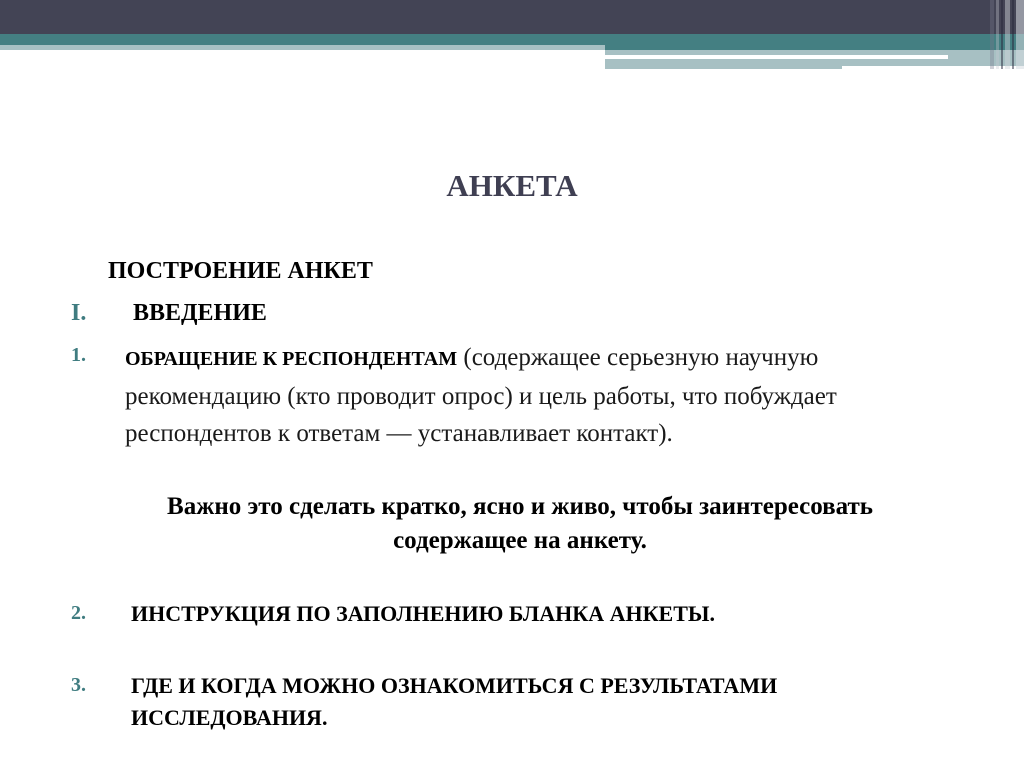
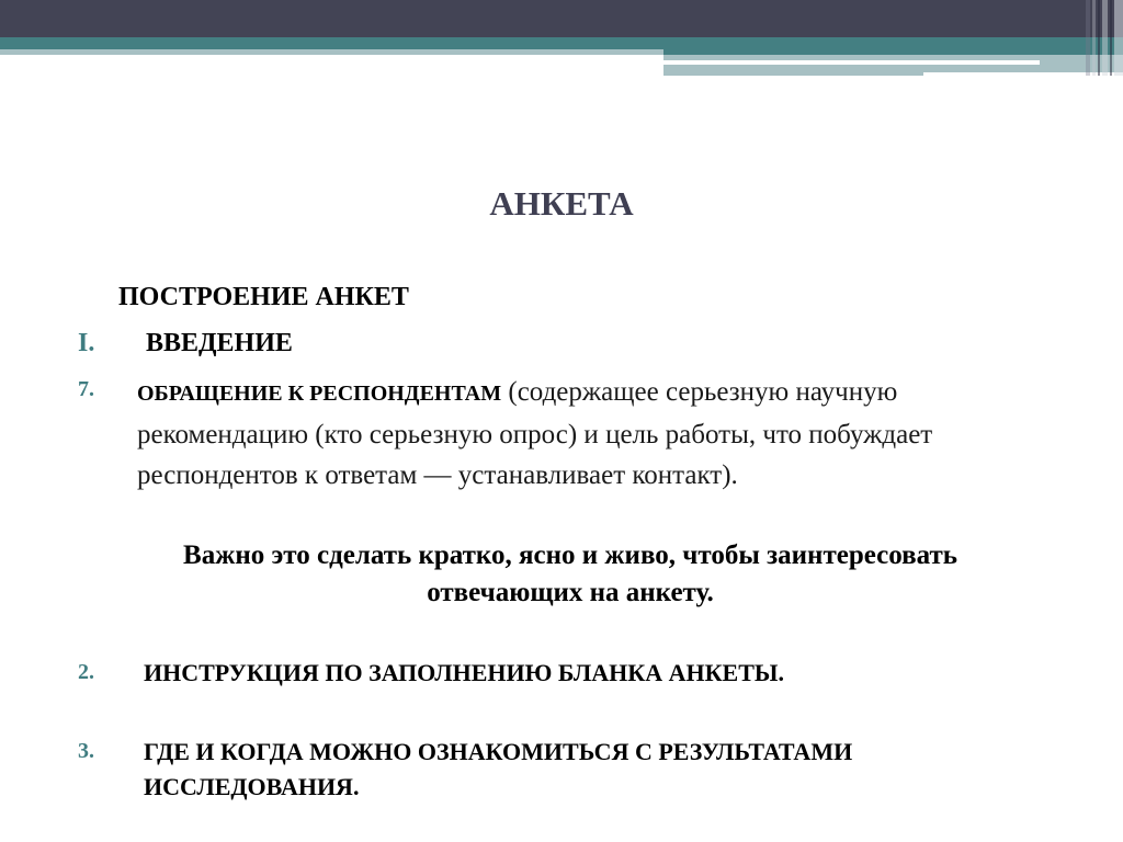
  АНКЕТА
  ПОСТРОЕНИЕ АНКЕТ
  I.
  ВВЕДЕНИЕ
- 1.
+ 7.
- ОБРАЩЕНИЕ К РЕСПОНДЕНТАМ (содержащее серьезную научную рекомендацию (кто проводит опрос) и цель работы, что побуждает респондентов к ответам — устанавливает контакт).
+ ОБРАЩЕНИЕ К РЕСПОНДЕНТАМ (содержащее серьезную научную рекомендацию (кто серьезную опрос) и цель работы, что побуждает респондентов к ответам — устанавливает контакт).
- Важно это сделать кратко, ясно и живо, чтобы заинтересовать содержащее на анкету.
+ Важно это сделать кратко, ясно и живо, чтобы заинтересовать отвечающих на анкету.
  2.
  ИНСТРУКЦИЯ ПО ЗАПОЛНЕНИЮ БЛАНКА АНКЕТЫ.
  3.
  ГДЕ И КОГДА МОЖНО ОЗНАКОМИТЬСЯ С РЕЗУЛЬТАТАМИ ИССЛЕДОВАНИЯ.
